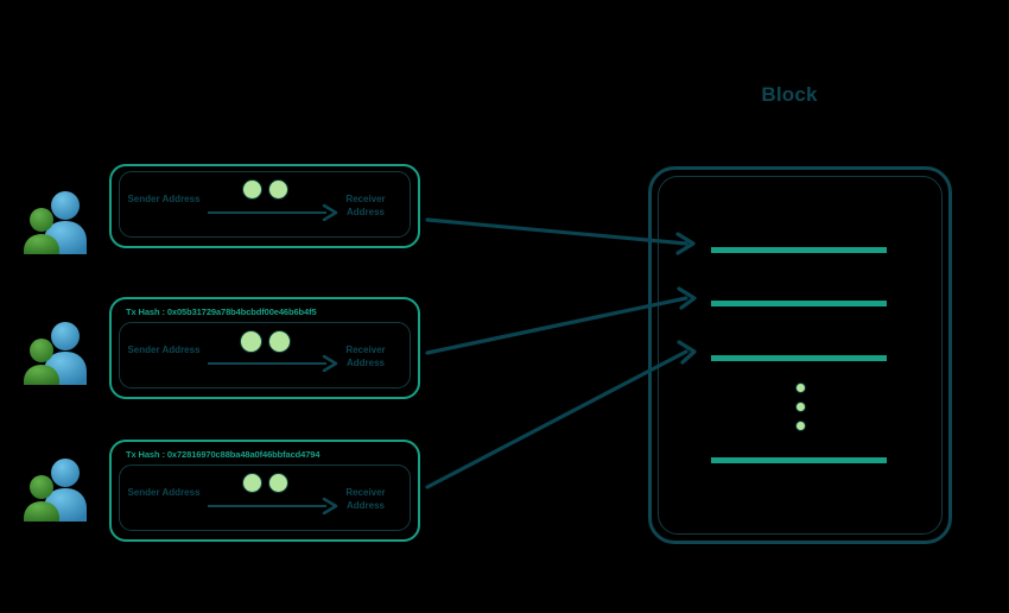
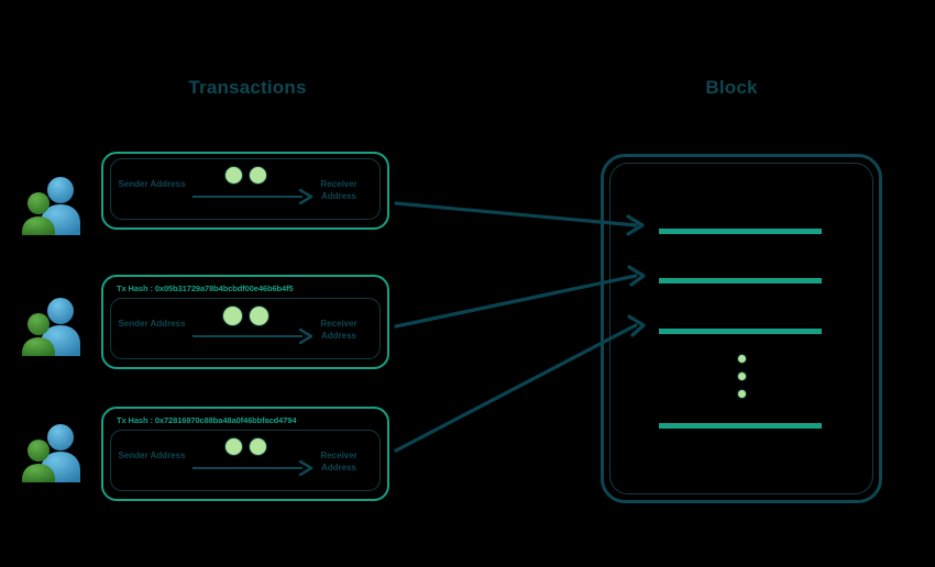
+ Transactions
  Block
  Sender Address
  Receiver Address
  Tx Hash : 0x05b31729a78b4bcbdf00e46b6b4f5
  Sender Address
  Receiver Address
  Tx Hash : 0x72816970c88ba48a0f46bbfacd4794
  Sender Address
  Receiver Address
